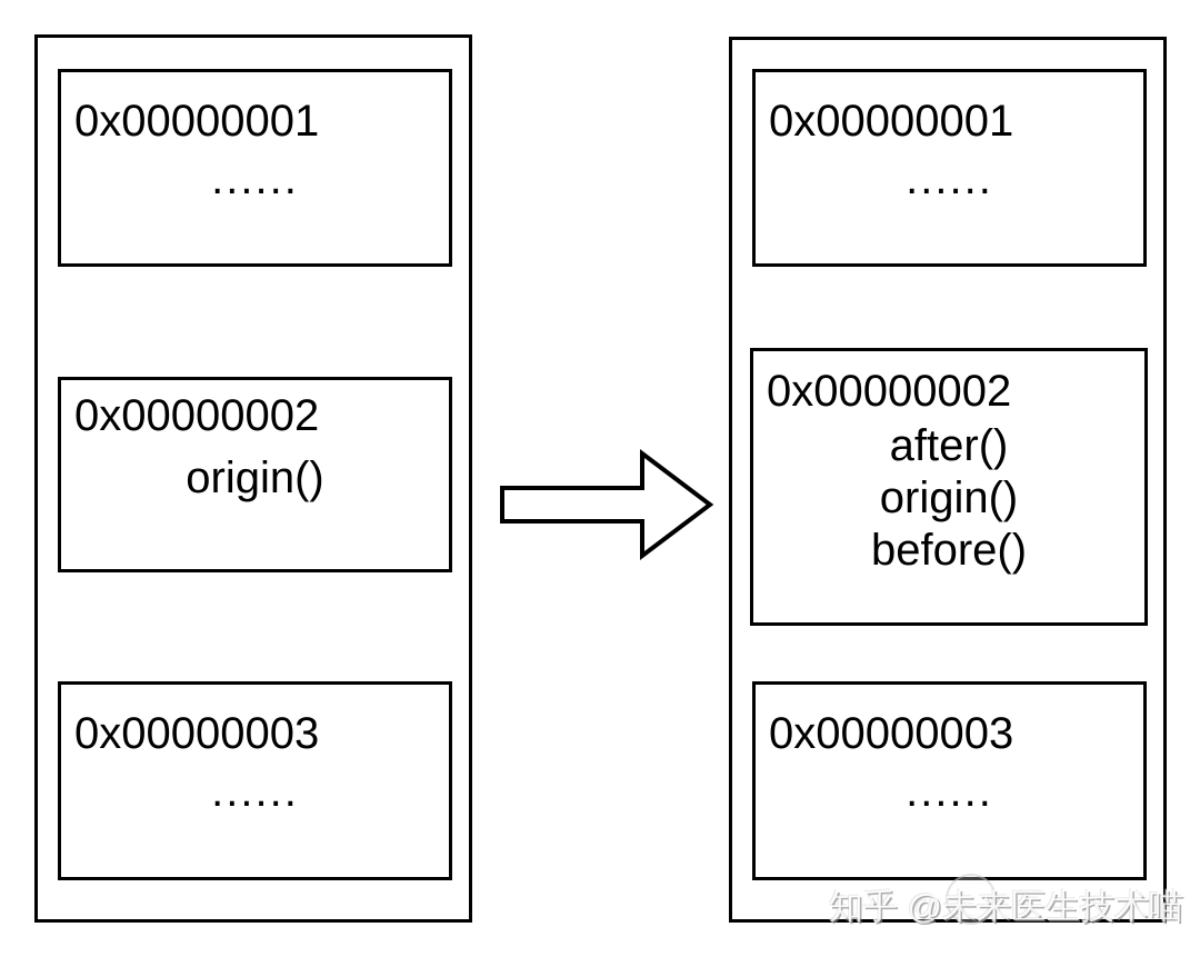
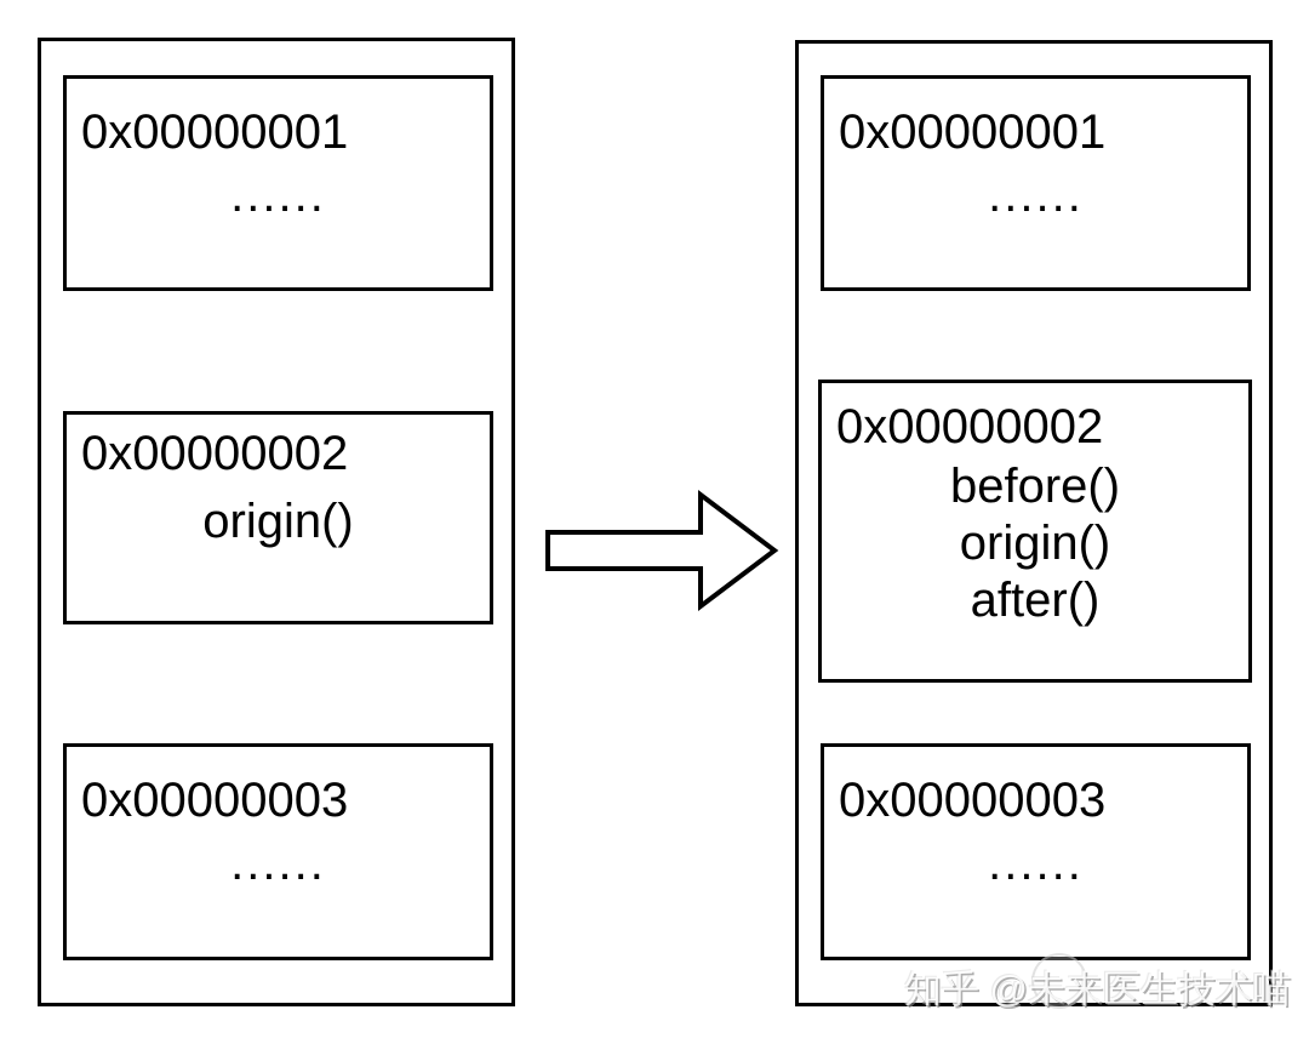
  0x00000001
  ......
  0x00000002
  origin()
  0x00000003
  ......
  0x00000001
  ......
  0x00000002
- after()
+ before()
  origin()
- before()
+ after()
  0x00000003
  ......
  知乎 @未来医生技术喵
